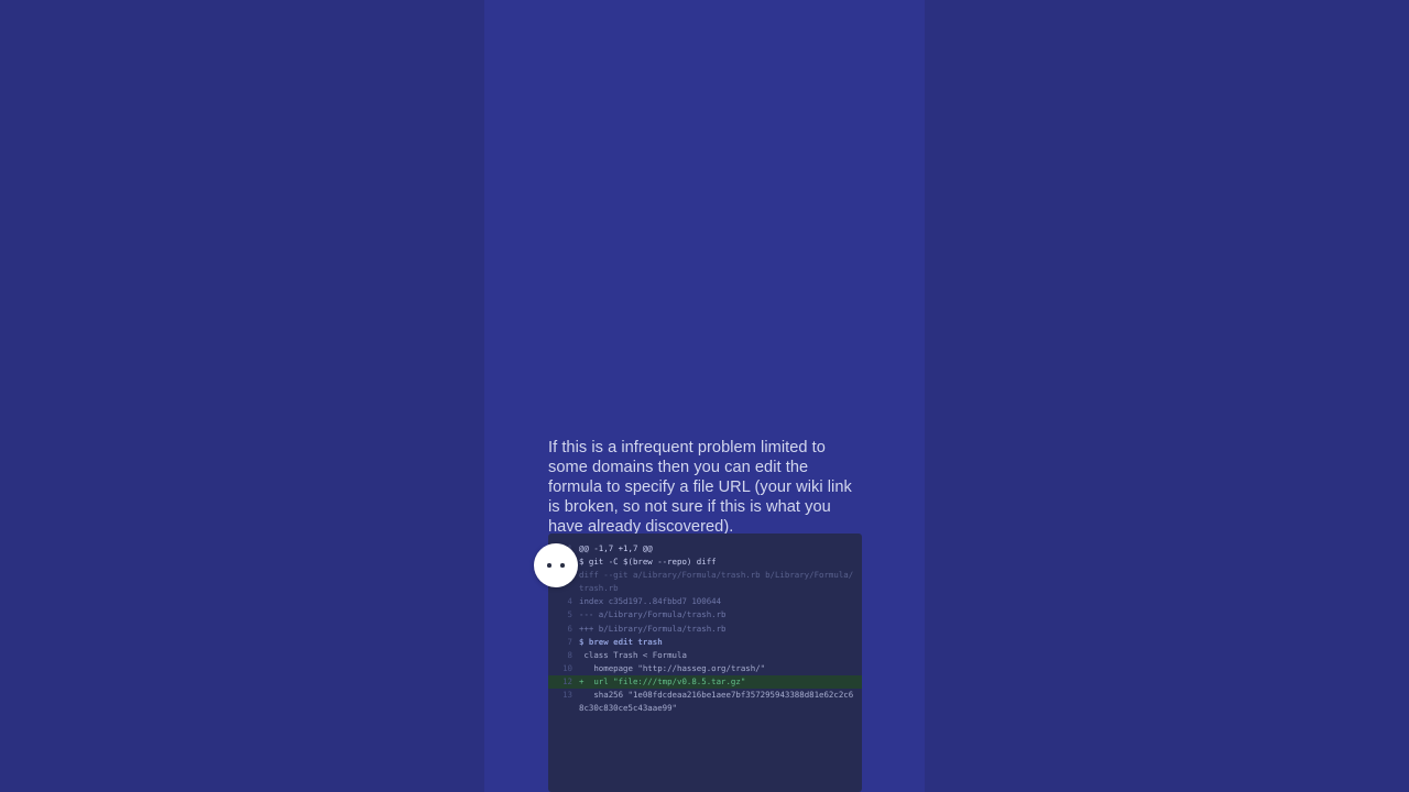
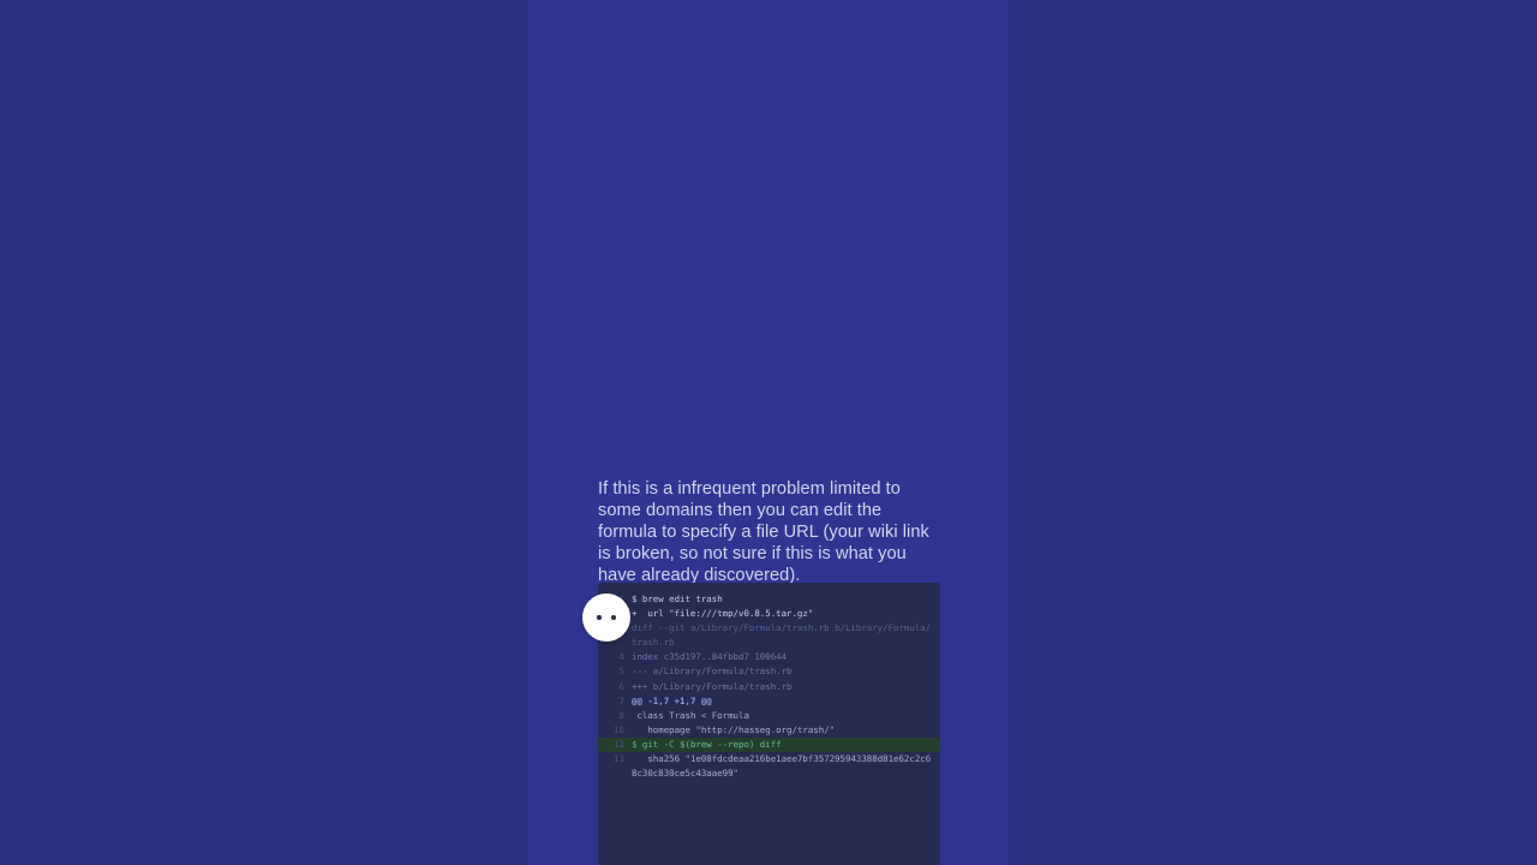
  If this is a infrequent problem limited to some domains then you can edit the formula to specify a file URL (your wiki link is broken, so not sure if this is what you have already discovered).
- @@ -1,7 +1,7 @@
+ $ brew edit trash
- $ git -C $(brew --repo) diff
+ + url "file:///tmp/v0.8.5.tar.gz"
  diff --git a/Library/Formula/trash.rb b/Library/Formula/trash.rb
  4
  index c35d197..84fbbd7 100644
  5
  --- a/Library/Formula/trash.rb
  6
  +++ b/Library/Formula/trash.rb
  7
- $ brew edit trash
+ @@ -1,7 +1,7 @@
  8
  class Trash < Formula
  10
  homepage "http://hasseg.org/trash/"
  12
- + url "file:///tmp/v0.8.5.tar.gz"
+ $ git -C $(brew --repo) diff
  13
  sha256 "1e08fdcdeaa216be1aee7bf357295943388d81e62c2c68c30c830ce5c43aae99"
